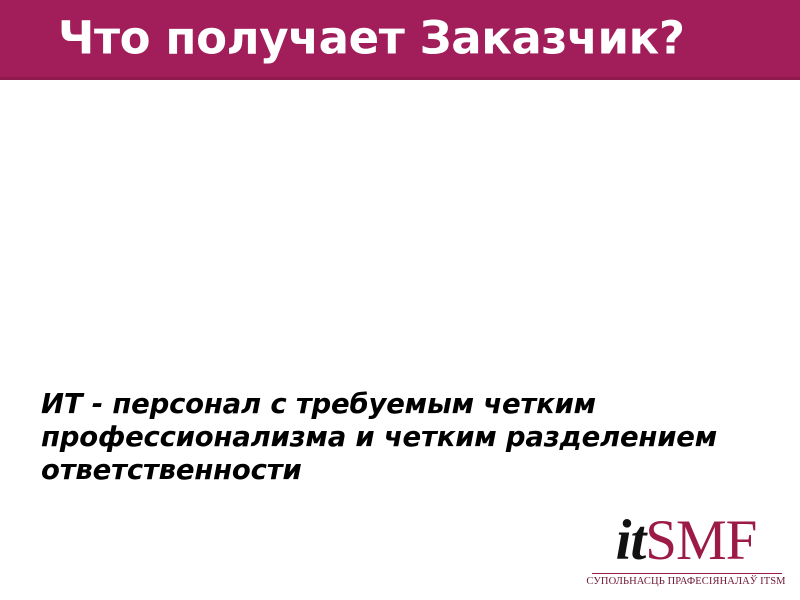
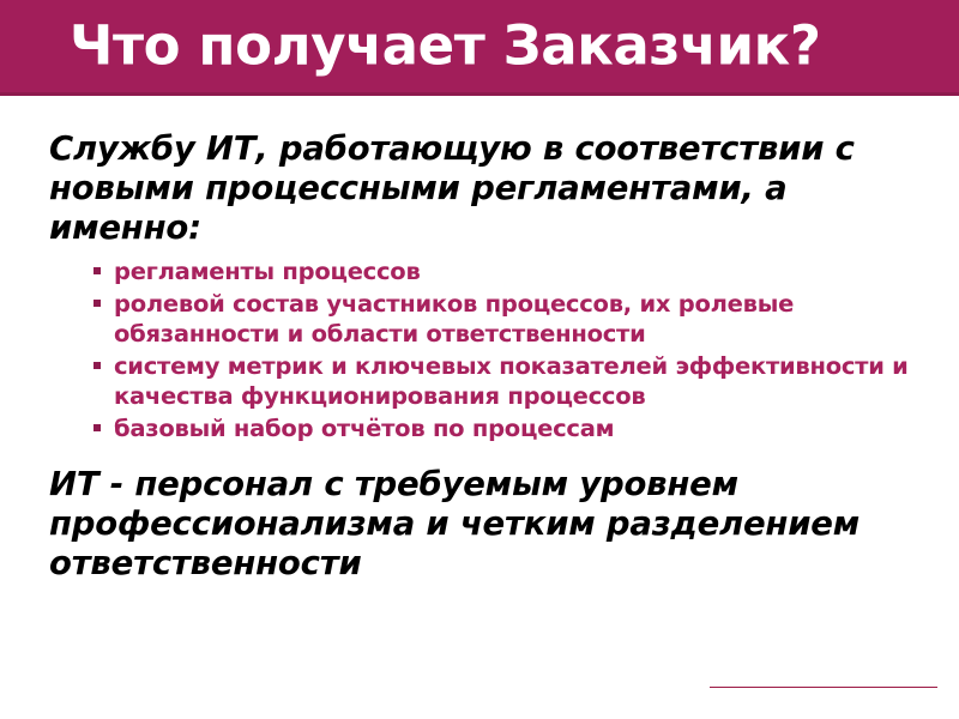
  Что получает Заказчик?
+ Службу ИТ, работающую в соответствии с новыми процессными регламентами, а именно:
+ регламенты процессов
+ ролевой состав участников процессов, их ролевые обязанности и области ответственности
+ систему метрик и ключевых показателей эффективности и качества функционирования процессов
+ базовый набор отчётов по процессам
- ИТ - персонал с требуемым четким профессионализма и четким разделением ответственности
+ ИТ - персонал с требуемым уровнем профессионализма и четким разделением ответственности
- itSMF
- СУПОЛЬНАСЦЬ ПРАФЕСІЯНАЛАЎ ITSM
